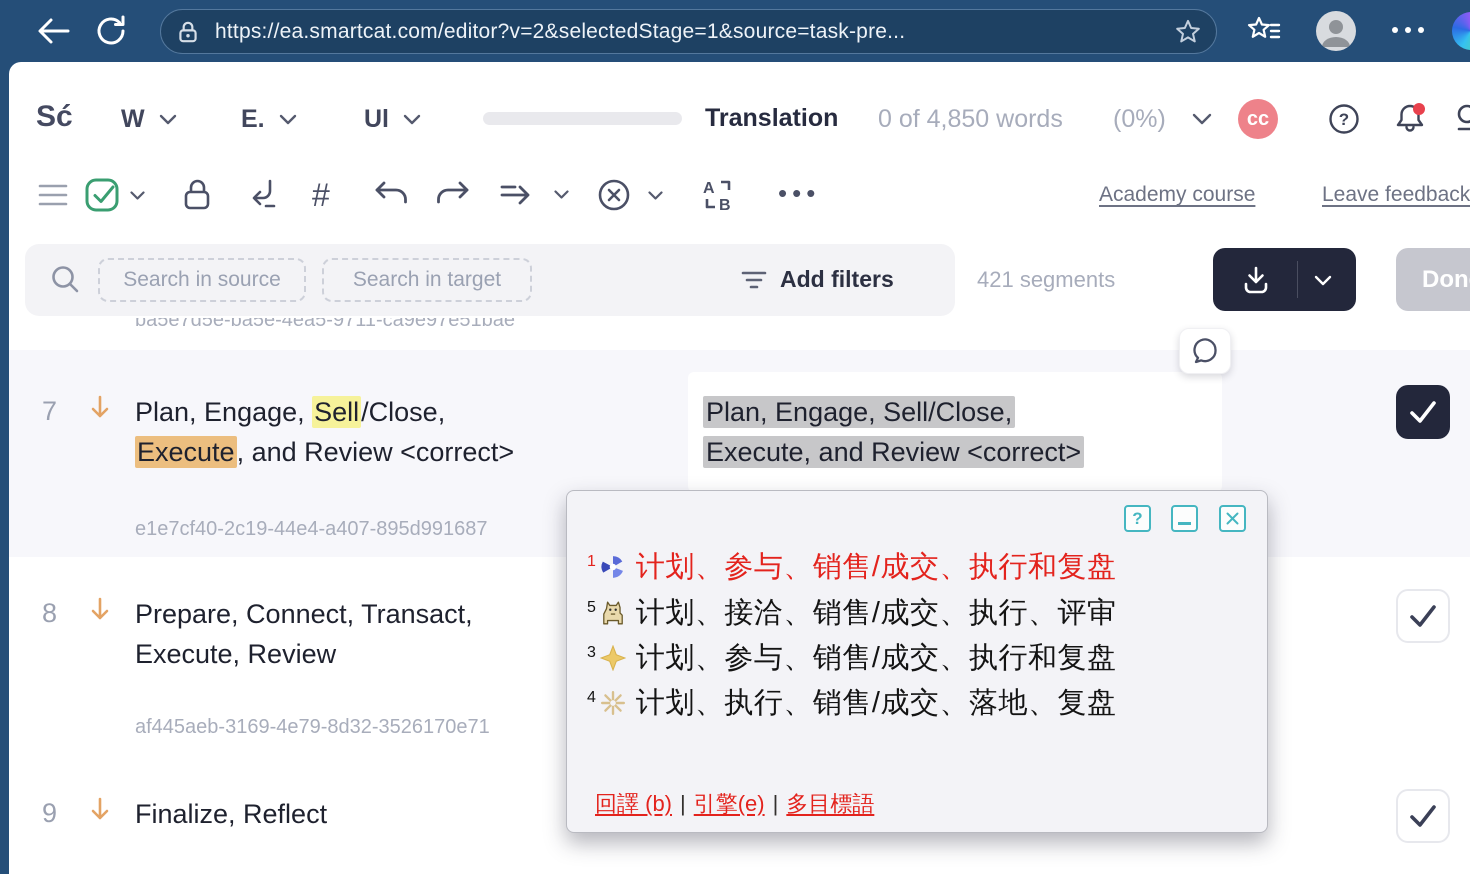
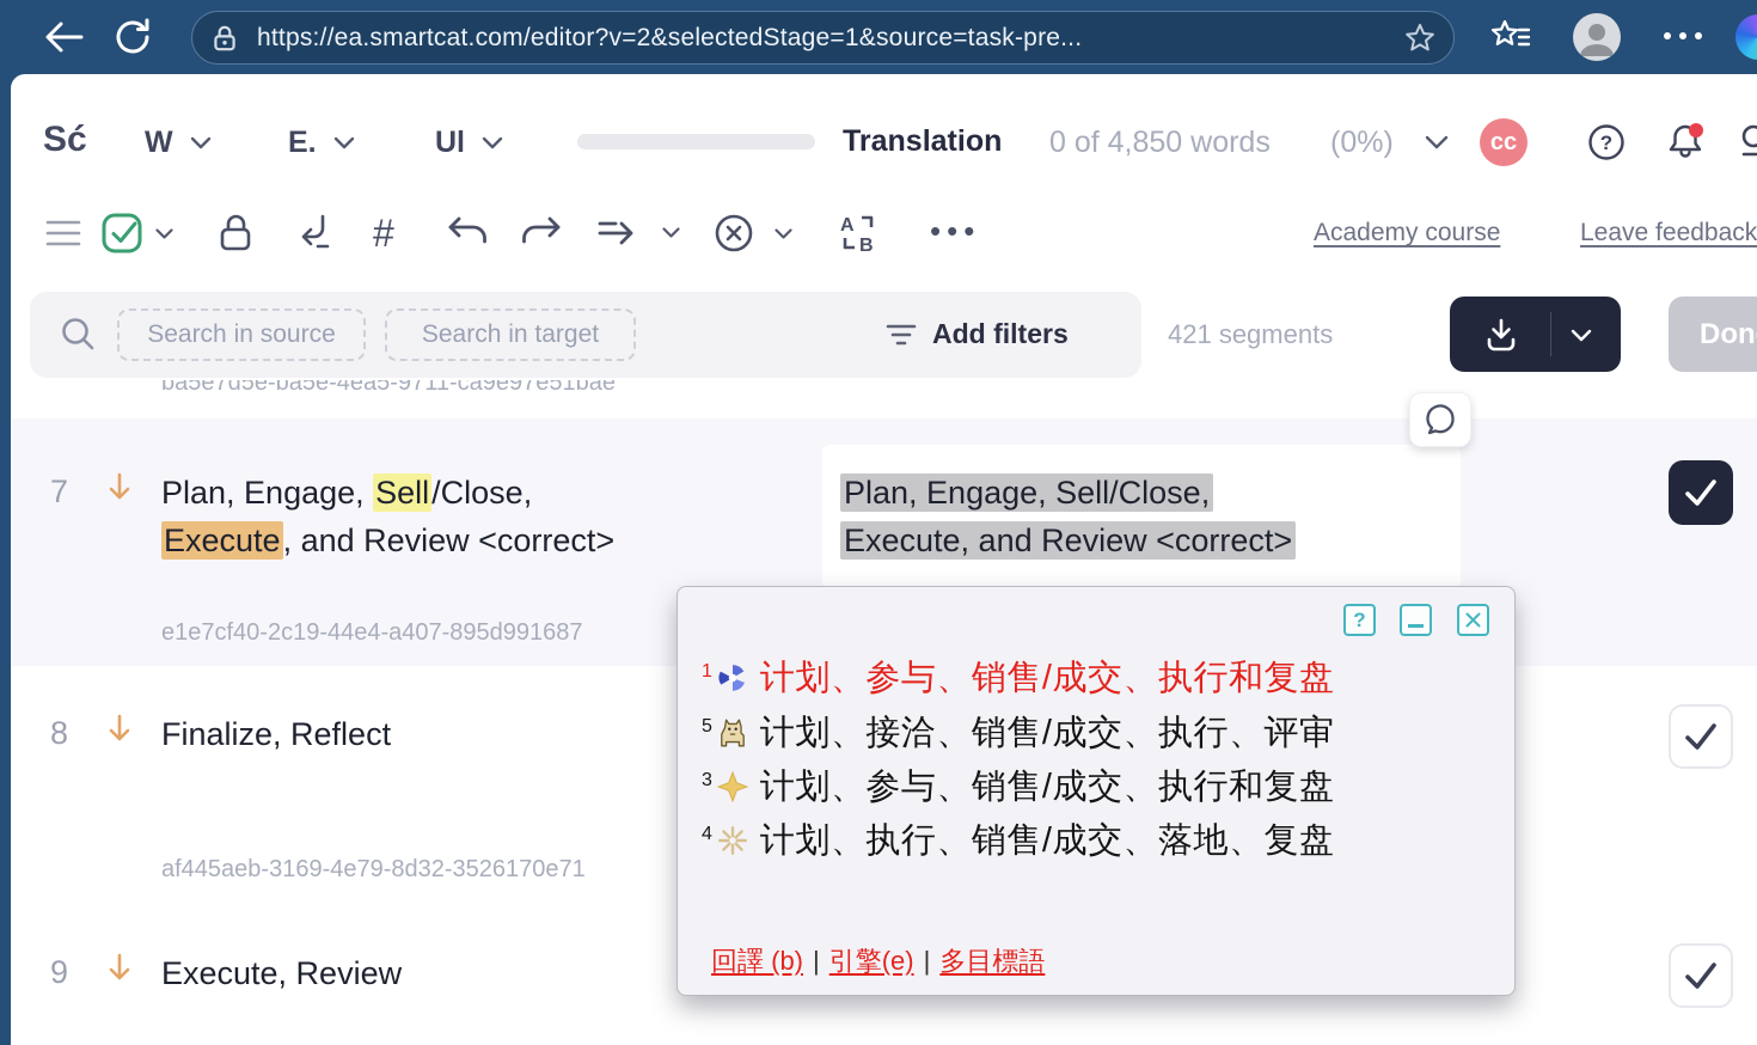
  https://ea.smartcat.com/editor?v=2&selectedStage=1&source=task-pre...
  Sć
  W
  E.
  Ul
  Translation
  0 of 4,850 words
  (0%)
  cc
  ?
  #
  A
  B
  •••
  Academy course
  Leave feedback
  Search in source
  Search in target
  Add filters
  421 segments
  Don
  ba5e7d5e-ba5e-4ea5-9711-ca9e97e51bae
  7
  Plan, Engage, Sell/Close,
  Execute, and Review <correct>
  Plan, Engage, Sell/Close,
  Execute, and Review <correct>
  e1e7cf40-2c19-44e4-a407-895d991687
  8
- Prepare, Connect, Transact,
- Execute, Review
+ Finalize, Reflect
  af445aeb-3169-4e79-8d32-3526170e71
  9
- Finalize, Reflect
+ Execute, Review
  ?
  1
  计划、参与、销售/成交、执行和复盘
  5
  计划、接洽、销售/成交、执行、评审
  3
  计划、参与、销售/成交、执行和复盘
  4
  计划、执行、销售/成交、落地、复盘
  回譯 (b)
  |
  引擎(e)
  |
  多目標語
